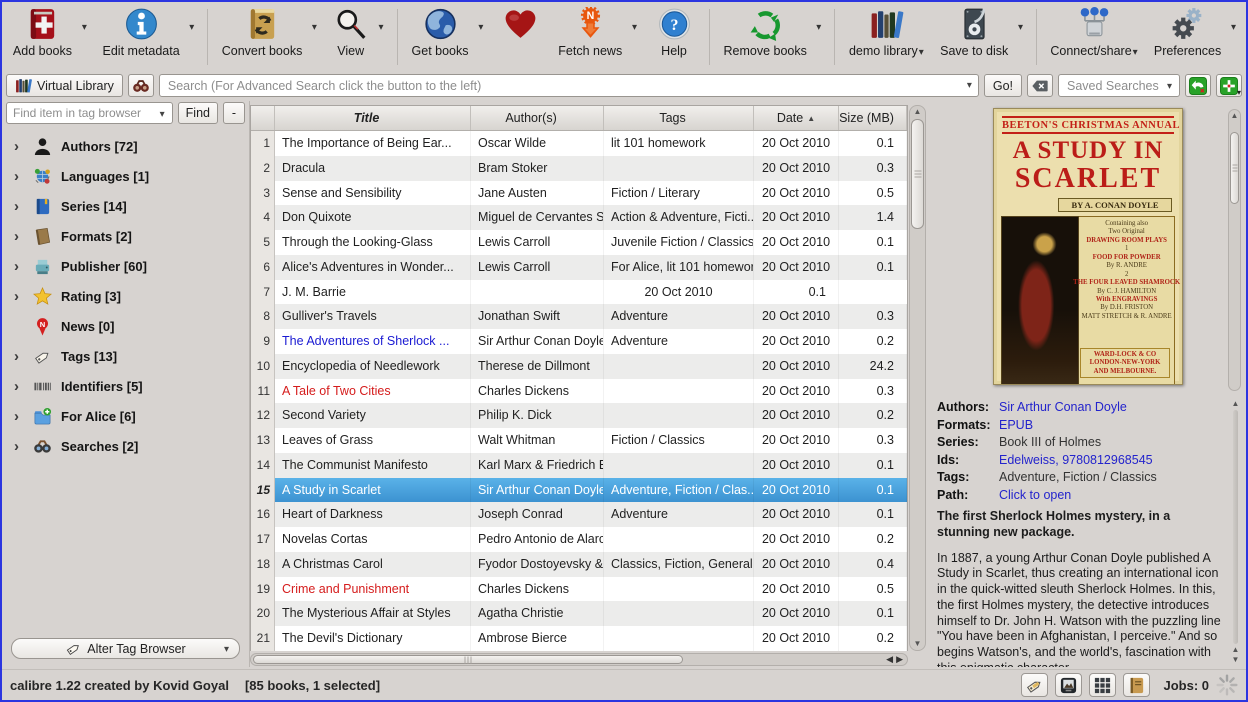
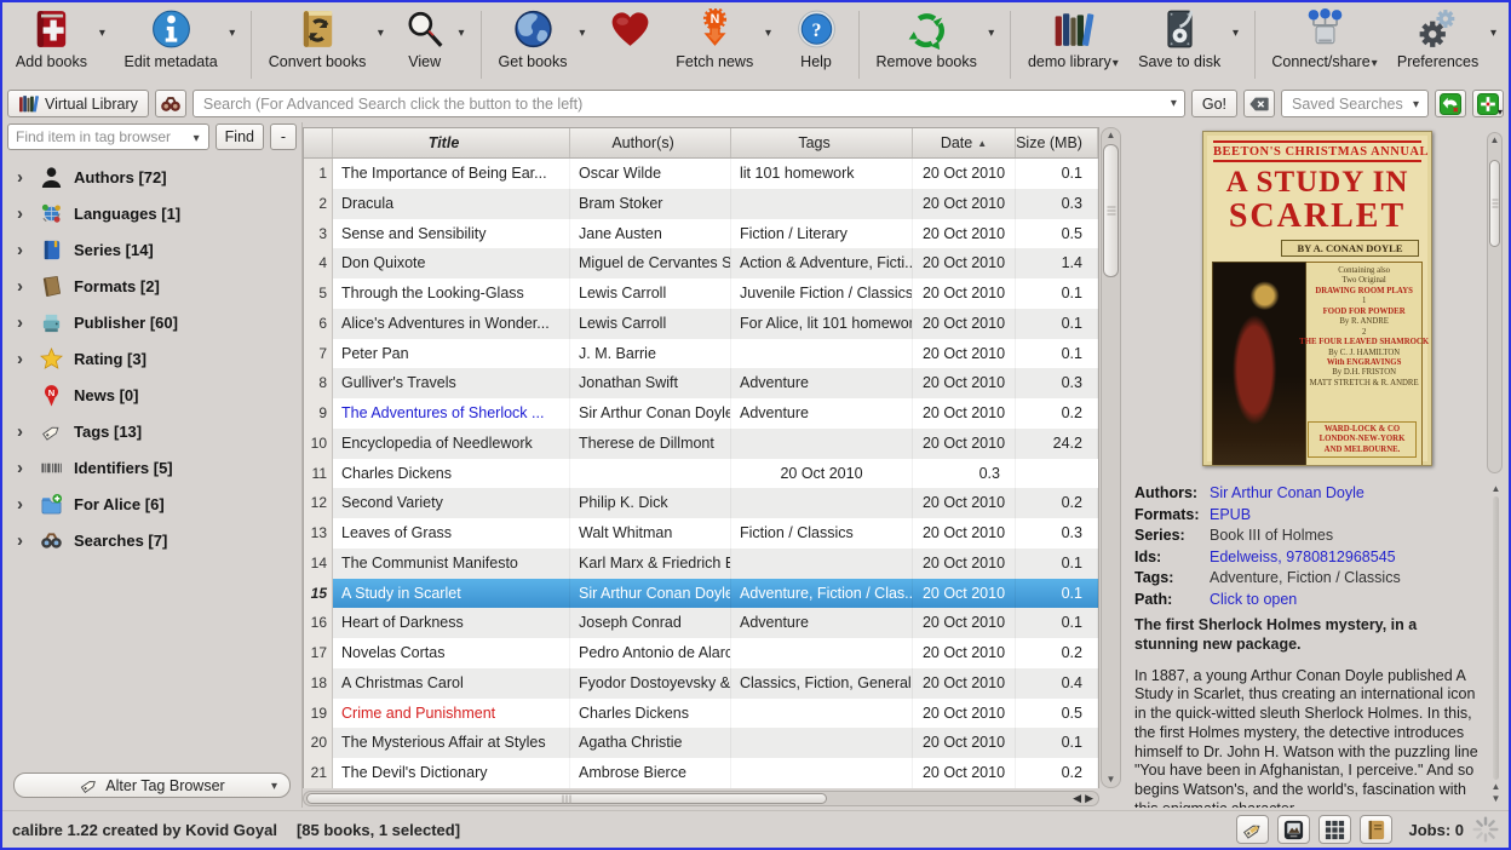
  ▾
  Add books
  ▾
  Edit metadata
  ▾
  Convert books
  ▾
  View
  ▾
  Get books
  N
  ▾
  Fetch news
  ?
  Help
  ▾
  Remove books
  demo library▾
  ▾
  Save to disk
  Connect/share▾
  ▾
  Preferences
  Virtual Library
  Search (For Advanced Search click the button to the left)
  ▾
  Go!
  Saved Searches
  ▾
  ▾
  Find item in tag browser
  ▾
  Find
  -
  ›
  Authors [72]
  ›
  Languages [1]
  ›
  Series [14]
  ›
  Formats [2]
  ›
  Publisher [60]
  ›
  Rating [3]
  N
  News [0]
  ›
  Tags [13]
  ›
  Identifiers [5]
  ›
  For Alice [6]
  ›
- Searches [2]
+ Searches [7]
  Alter Tag Browser
  ▾
  Title
  Author(s)
  Tags
  Date
  ▲
  Size (MB)
  1
  The Importance of Being Ear...
  Oscar Wilde
  lit 101 homework
  20 Oct 2010
  0.1
  2
  Dracula
  Bram Stoker
  20 Oct 2010
  0.3
  3
  Sense and Sensibility
  Jane Austen
  Fiction / Literary
  20 Oct 2010
  0.5
  4
  Don Quixote
  Miguel de Cervantes S
  Action & Adventure, Ficti..
  20 Oct 2010
  1.4
  5
  Through the Looking-Glass
  Lewis Carroll
  Juvenile Fiction / Classics
  20 Oct 2010
  0.1
  6
  Alice's Adventures in Wonder...
  Lewis Carroll
  For Alice, lit 101 homewor
  20 Oct 2010
  0.1
  7
+ Peter Pan
  J. M. Barrie
  20 Oct 2010
  0.1
  8
  Gulliver's Travels
  Jonathan Swift
  Adventure
  20 Oct 2010
  0.3
  9
  The Adventures of Sherlock ...
  Sir Arthur Conan Doyle
  Adventure
  20 Oct 2010
  0.2
  10
  Encyclopedia of Needlework
  Therese de Dillmont
  20 Oct 2010
  24.2
  11
- A Tale of Two Cities
  Charles Dickens
  20 Oct 2010
  0.3
  12
  Second Variety
  Philip K. Dick
  20 Oct 2010
  0.2
  13
  Leaves of Grass
  Walt Whitman
  Fiction / Classics
  20 Oct 2010
  0.3
  14
  The Communist Manifesto
  Karl Marx & Friedrich E
  20 Oct 2010
  0.1
  15
  A Study in Scarlet
  Sir Arthur Conan Doyle
  Adventure, Fiction / Clas..
  20 Oct 2010
  0.1
  16
  Heart of Darkness
  Joseph Conrad
  Adventure
  20 Oct 2010
  0.1
  17
  Novelas Cortas
  Pedro Antonio de Alarc
  20 Oct 2010
  0.2
  18
  A Christmas Carol
  Fyodor Dostoyevsky &
  Classics, Fiction, General
  20 Oct 2010
  0.4
  19
  Crime and Punishment
  Charles Dickens
  20 Oct 2010
  0.5
  20
  The Mysterious Affair at Styles
  Agatha Christie
  20 Oct 2010
  0.1
  21
  The Devil's Dictionary
  Ambrose Bierce
  20 Oct 2010
  0.2
  ▲
  ▼
  ◀
  ▶
  BEETON'S CHRISTMAS ANNUAL
  A STUDY IN
  SCARLET
  BY A. CONAN DOYLE
  ▲
  Authors:
  Sir Arthur Conan Doyle
  Formats:
  EPUB
  Series:
  Book III of Holmes
  Ids:
  Edelweiss, 9780812968545
  Tags:
  Adventure, Fiction / Classics
  Path:
  Click to open
  The first Sherlock Holmes mystery, in a stunning new package.
  In 1887, a young Arthur Conan Doyle published A Study in Scarlet, thus creating an international icon in the quick-witted sleuth Sherlock Holmes. In this, the first Holmes mystery, the detective introduces himself to Dr. John H. Watson with the puzzling line "You have been in Afghanistan, I perceive." And so begins Watson's, and the world's, fascination with
  ▲
  ▲
  ▼
  calibre 1.22 created by Kovid Goyal
  [85 books, 1 selected]
  Jobs: 0
